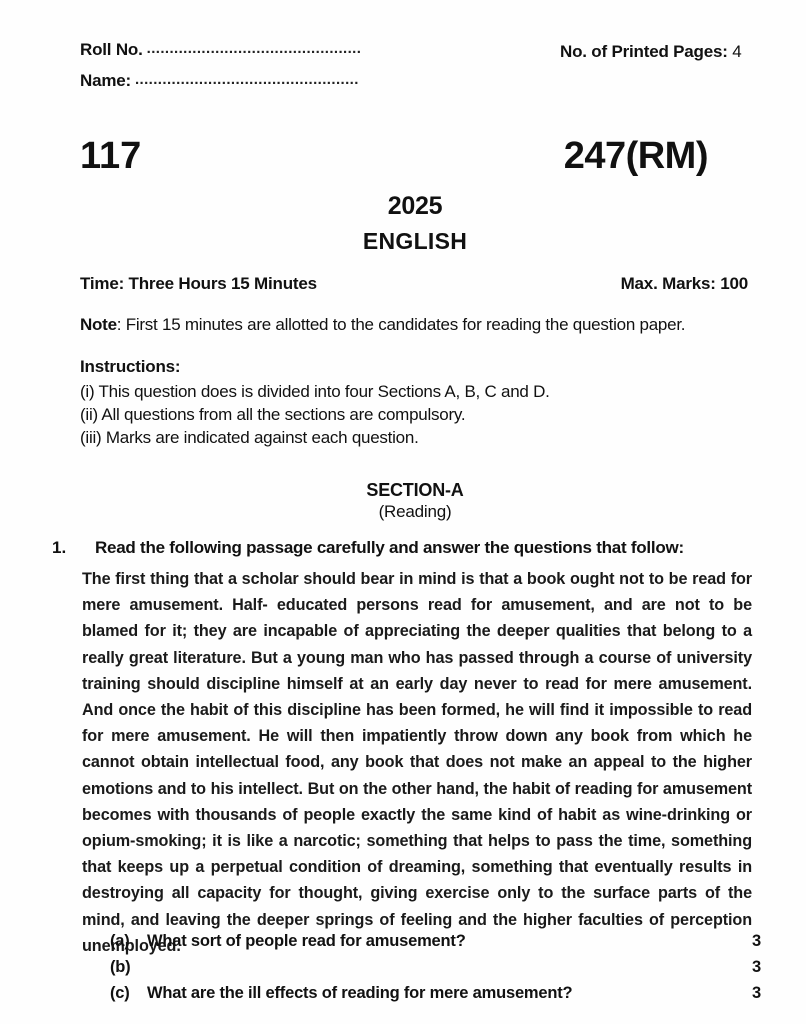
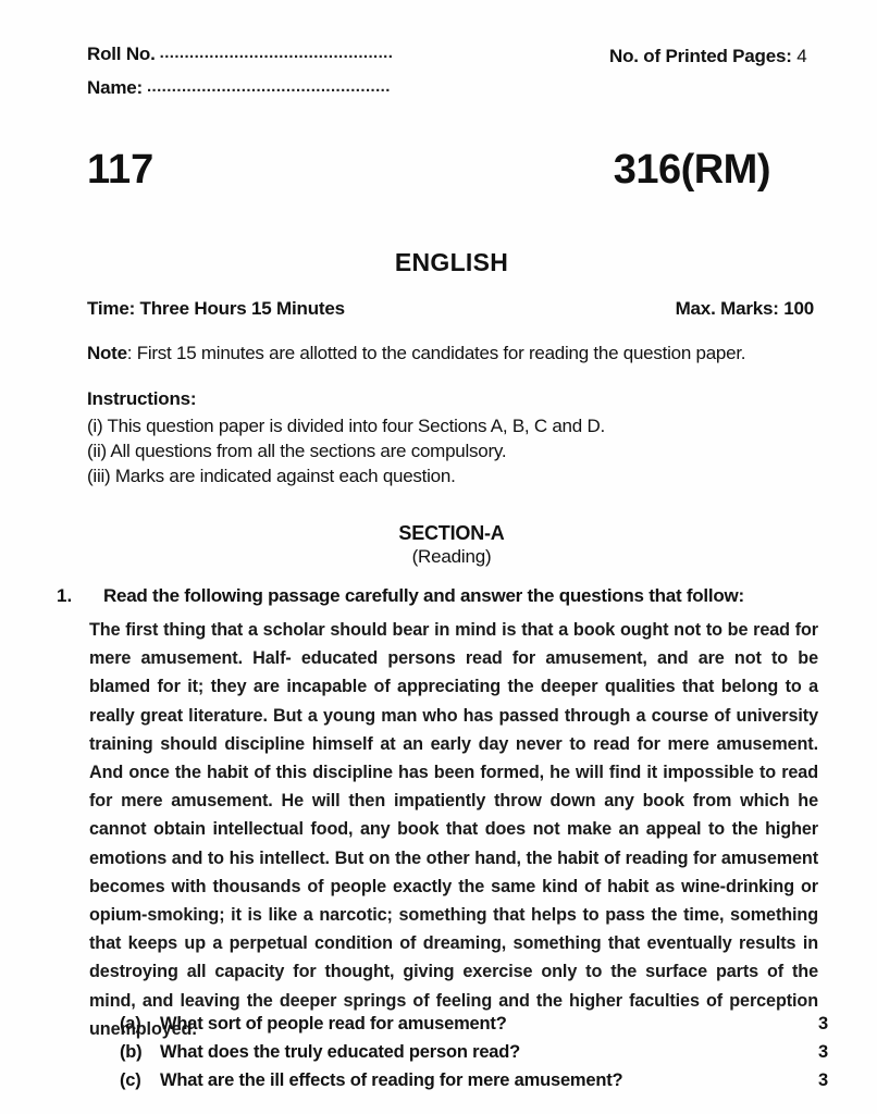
  Roll No.
  ...............................................
  Name:
  .................................................
  No. of Printed Pages: 4
  117
- 247(RM)
+ 316(RM)
- 2025
  ENGLISH
  Time: Three Hours 15 Minutes
  Max. Marks: 100
  Note: First 15 minutes are allotted to the candidates for reading the question paper.
  Instructions:
- (i) This question does is divided into four Sections A, B, C and D.
+ (i) This question paper is divided into four Sections A, B, C and D.
  (ii) All questions from all the sections are compulsory.
  (iii) Marks are indicated against each question.
  SECTION-A
  (Reading)
  1.
  Read the following passage carefully and answer the questions that follow:
  The first thing that a scholar should bear in mind is that a book ought not to be read for mere amusement. Half- educated persons read for amusement, and are not to be blamed for it; they are incapable of appreciating the deeper qualities that belong to a really great literature. But a young man who has passed through a course of university training should discipline himself at an early day never to read for mere amusement. And once the habit of this discipline has been formed, he will find it impossible to read for mere amusement. He will then impatiently throw down any book from which he cannot obtain intellectual food, any book that does not make an appeal to the higher emotions and to his intellect. But on the other hand, the habit of reading for amusement becomes with thousands of people exactly the same kind of habit as wine-drinking or opium-smoking; it is like a narcotic; something that helps to pass the time, something that keeps up a perpetual condition of dreaming, something that eventually results in destroying all capacity for thought, giving exercise only to the surface parts of the mind, and leaving the deeper springs of feeling and the higher faculties of perception unemployed.
  (a)
  What sort of people read for amusement?
  3
  (b)
+ What does the truly educated person read?
  3
  (c)
  What are the ill effects of reading for mere amusement?
  3
